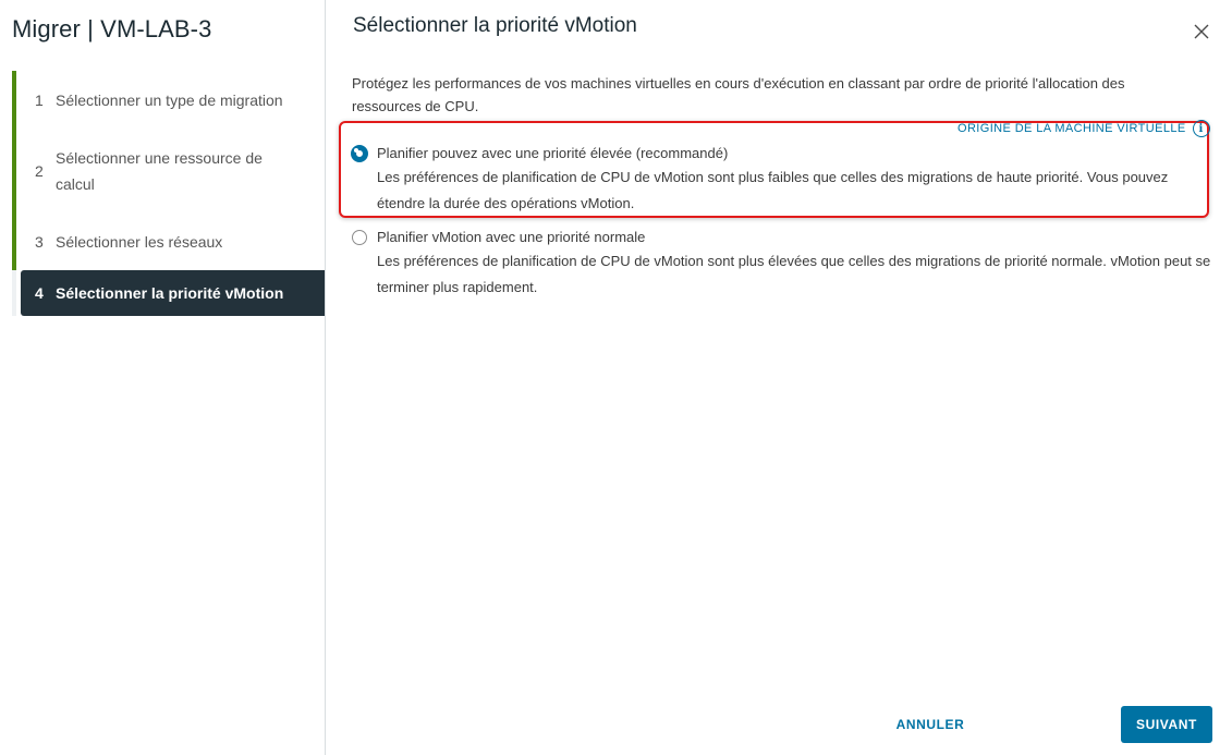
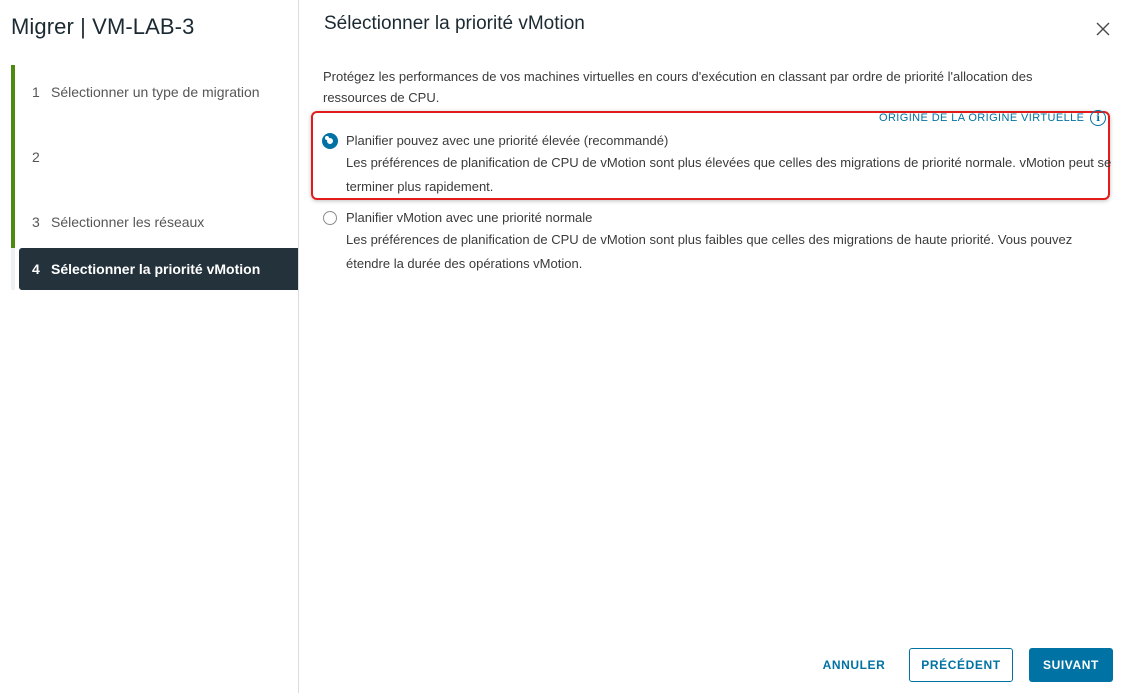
  Migrer | VM-LAB-3
  1
  Sélectionner un type de migration
  2
- Sélectionner une ressource de calcul
  3
  Sélectionner les réseaux
  4
  Sélectionner la priorité vMotion
  Sélectionner la priorité vMotion
  Protégez les performances de vos machines virtuelles en cours d'exécution en classant par ordre de priorité l'allocation des ressources de CPU.
- ORIGINE DE LA MACHINE VIRTUELLE
+ ORIGINE DE LA ORIGINE VIRTUELLE
  i
  Planifier pouvez avec une priorité élevée (recommandé)
- Les préférences de planification de CPU de vMotion sont plus faibles que celles des migrations de haute priorité. Vous pouvez étendre la durée des opérations vMotion.
+ Les préférences de planification de CPU de vMotion sont plus élevées que celles des migrations de priorité normale. vMotion peut se terminer plus rapidement.
  Planifier vMotion avec une priorité normale
- Les préférences de planification de CPU de vMotion sont plus élevées que celles des migrations de priorité normale. vMotion peut se terminer plus rapidement.
+ Les préférences de planification de CPU de vMotion sont plus faibles que celles des migrations de haute priorité. Vous pouvez étendre la durée des opérations vMotion.
  ANNULER
+ PRÉCÉDENT
  SUIVANT
